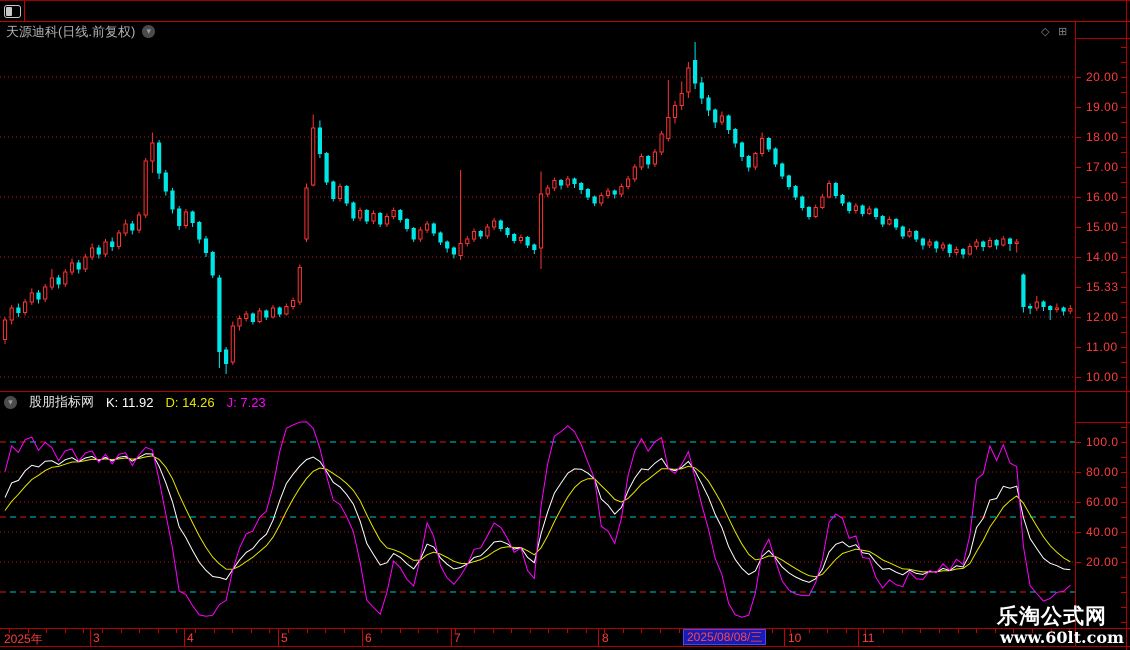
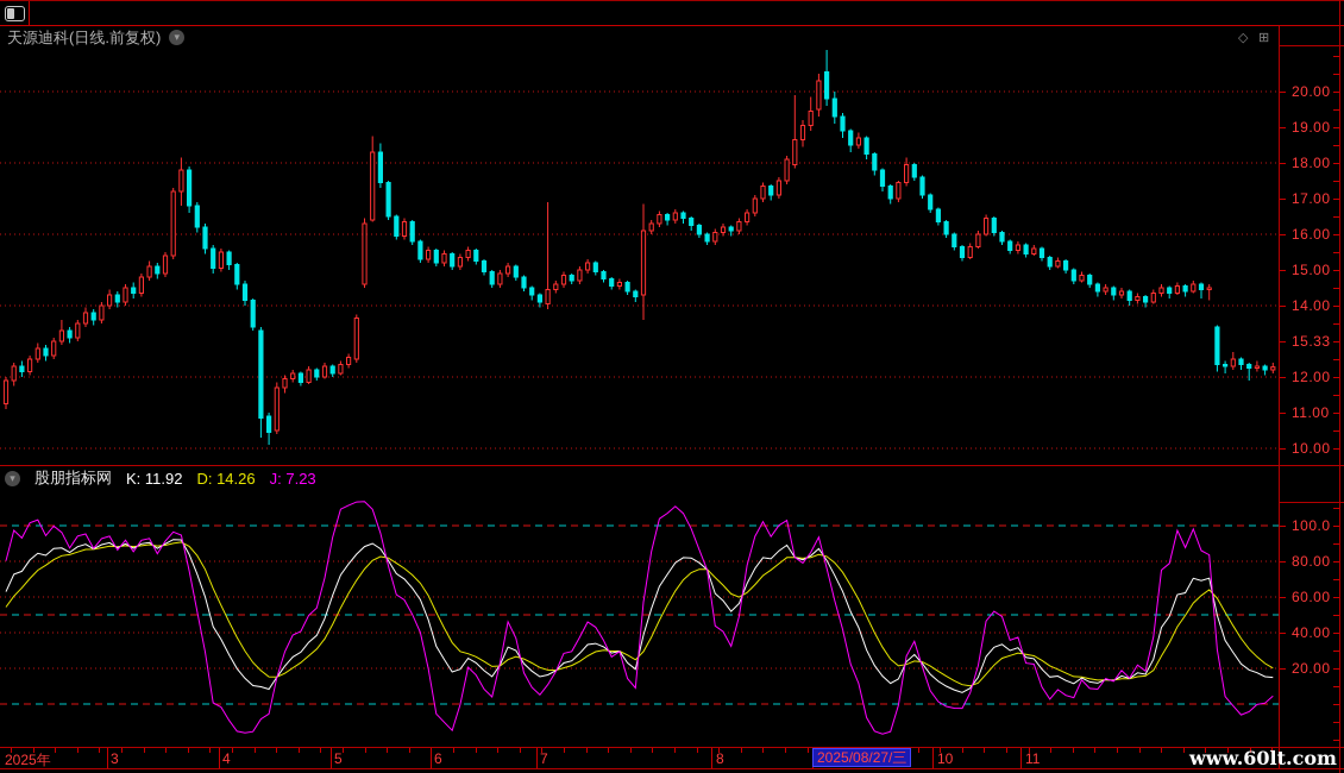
  天源迪科(日线.前复权)
  ▾
  ◇
  ⊞
  ▾
  股朋指标网
  K: 11.92
  D: 14.26
  J: 7.23
- 2025/08/08/三
+ 2025/08/27/三
  20.00
  19.00
  18.00
  17.00
  16.00
  15.00
  14.00
  15.33
  12.00
  11.00
  10.00
  100.0
  80.00
  60.00
  40.00
  20.00
- 乐淘公式网
  www.60lt.com
  2025年
  3
  4
  5
  6
  7
  8
  10
  11
